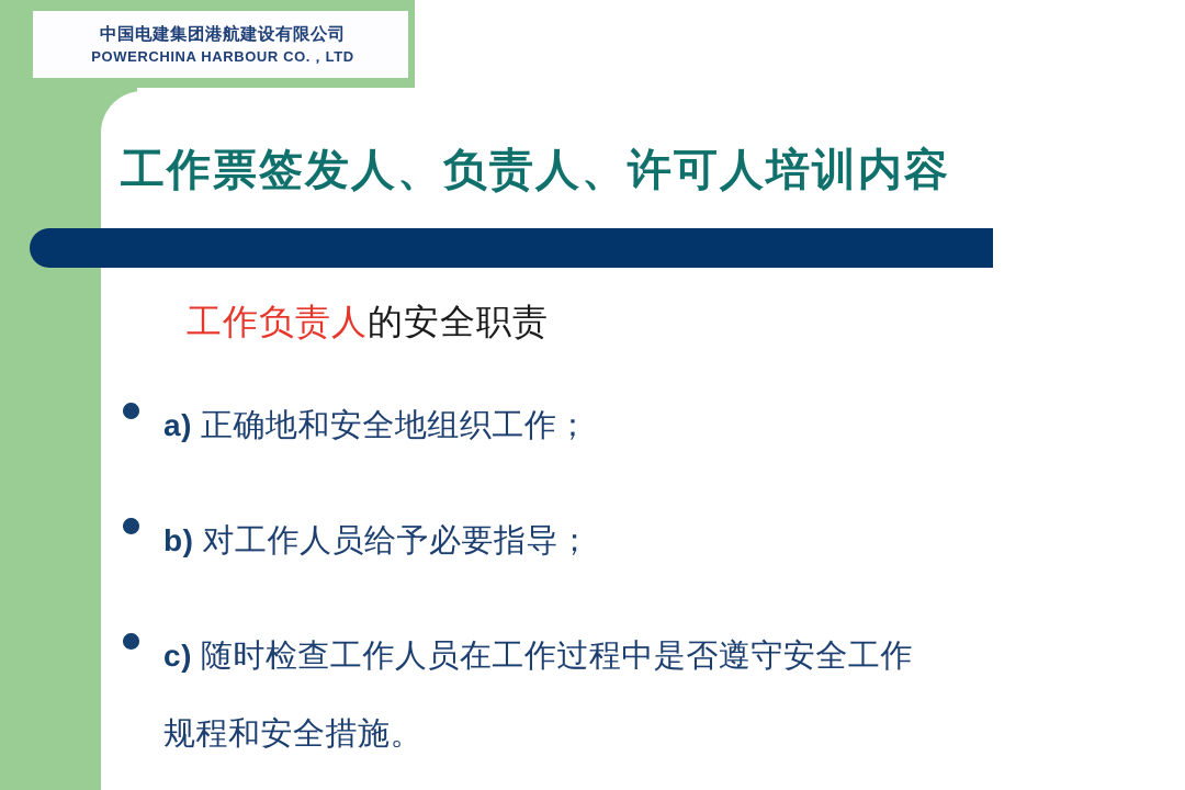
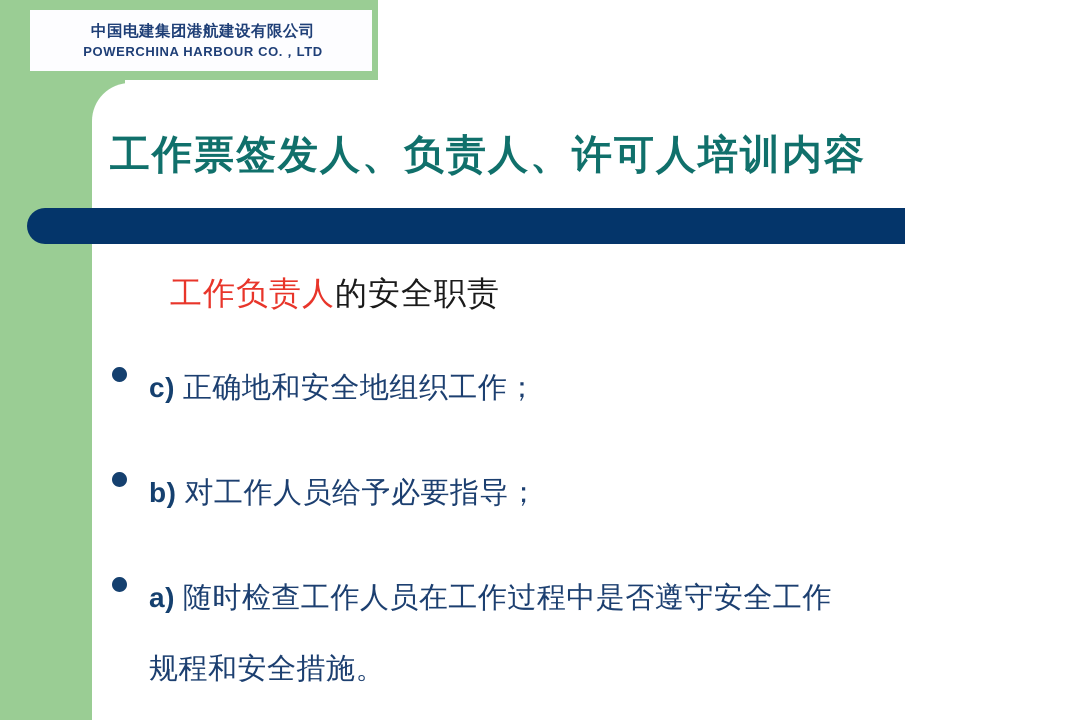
  中国电建集团港航建设有限公司
  POWERCHINA HARBOUR CO.，LTD
  工作票签发人、负责人、许可人培训内容
  工作负责人的安全职责
- a) 正确地和安全地组织工作；
+ c) 正确地和安全地组织工作；
  b) 对工作人员给予必要指导；
- c) 随时检查工作人员在工作过程中是否遵守安全工作
+ a) 随时检查工作人员在工作过程中是否遵守安全工作
  规程和安全措施。
